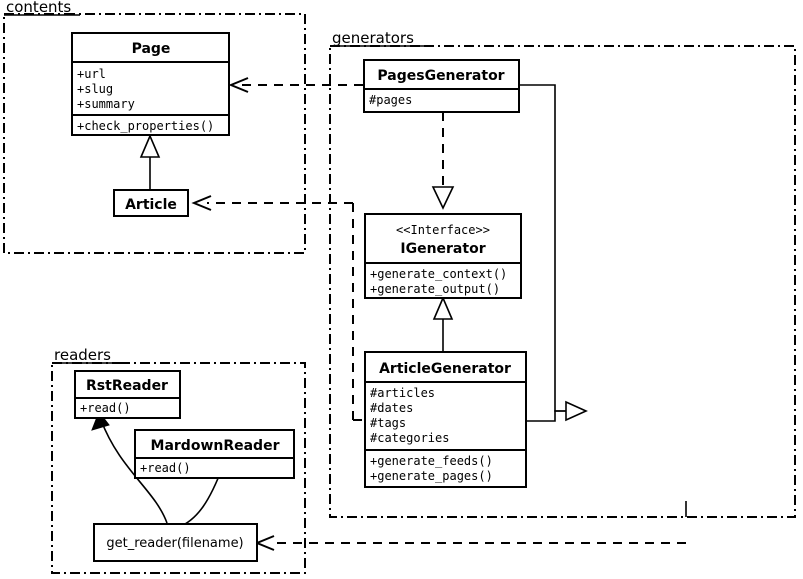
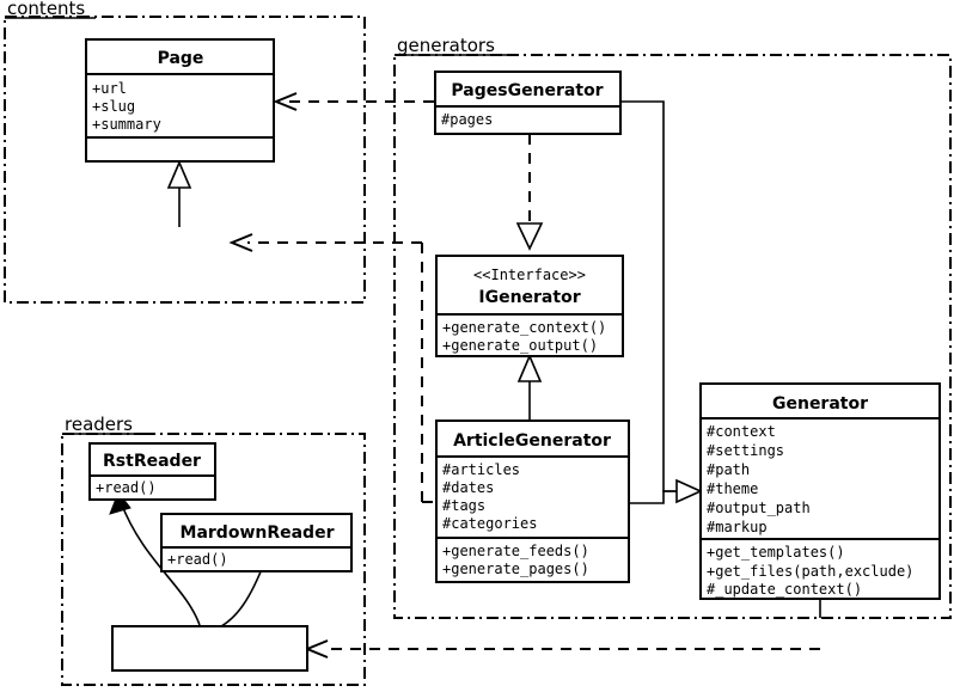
  contents
  generators
  readers
  Page
  +url
  +slug
  +summary
- +check_properties()
- Article
  PagesGenerator
  #pages
  <<Interface>>
  IGenerator
  +generate_context()
  +generate_output()
  ArticleGenerator
  #articles
  #dates
  #tags
  #categories
  +generate_feeds()
  +generate_pages()
+ Generator
+ #context
+ #settings
+ #path
+ #theme
+ #output_path
+ #markup
+ +get_templates()
+ +get_files(path,exclude)
+ #_update_context()
  RstReader
  +read()
  MardownReader
  +read()
- get_reader(filename)
